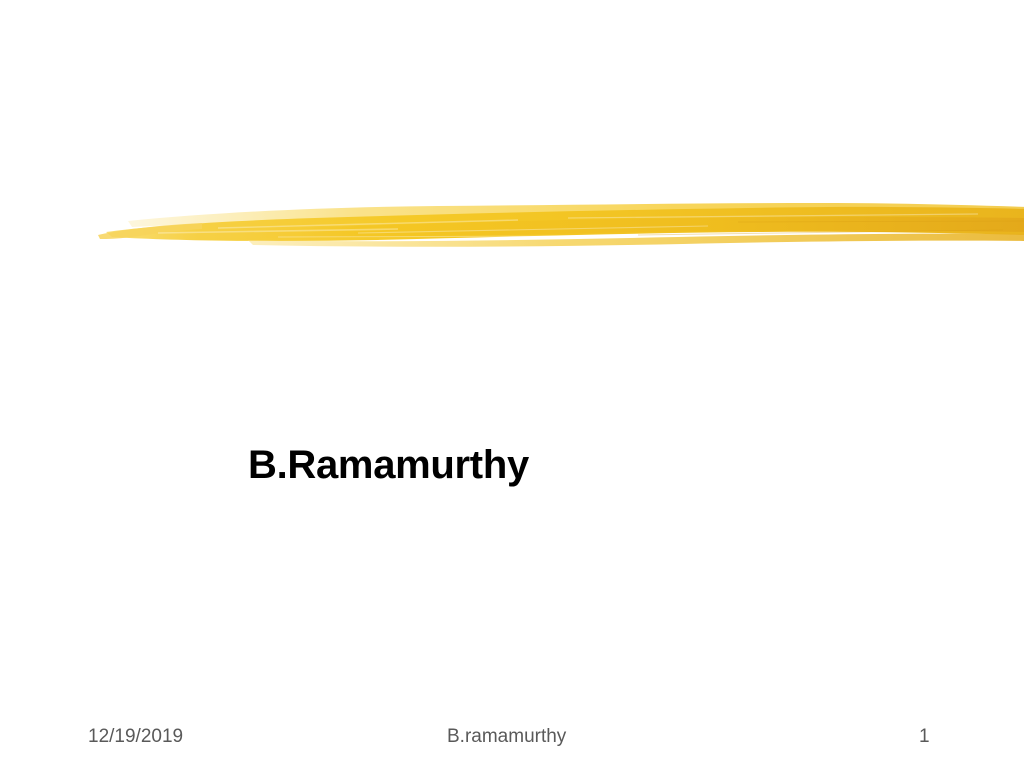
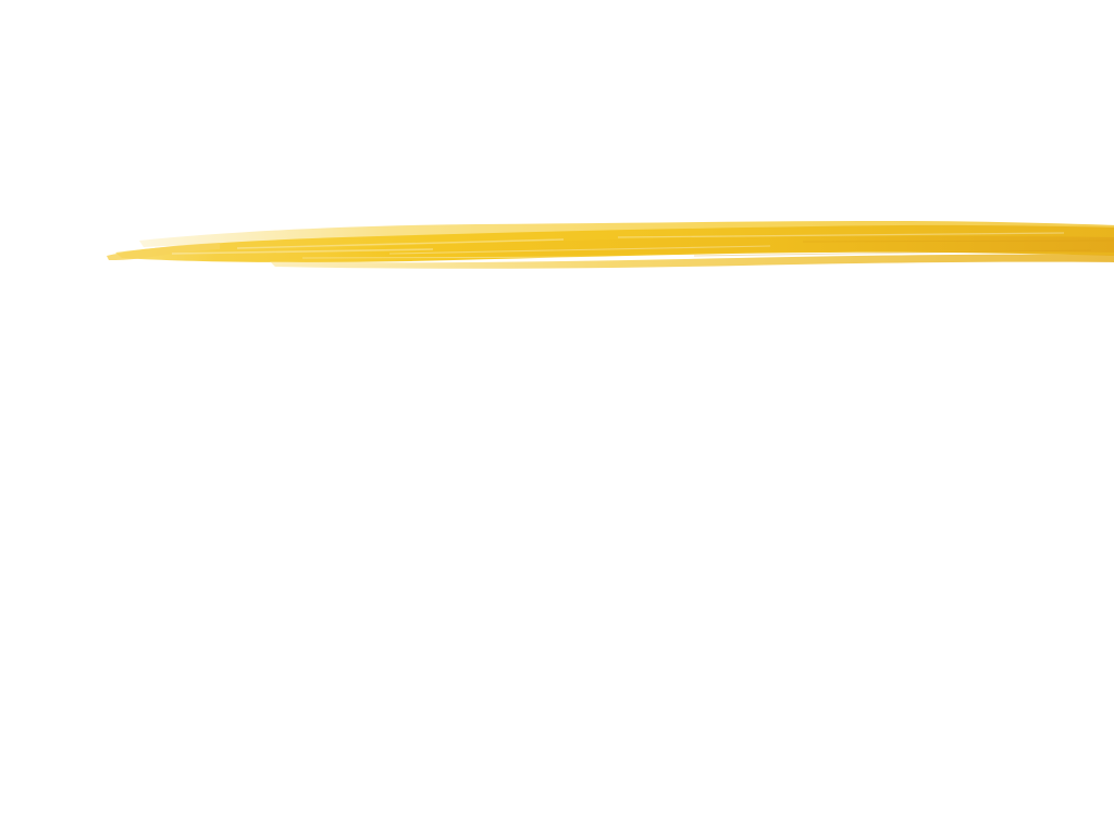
- B.Ramamurthy
- 12/19/2019
- B.ramamurthy
- 1
